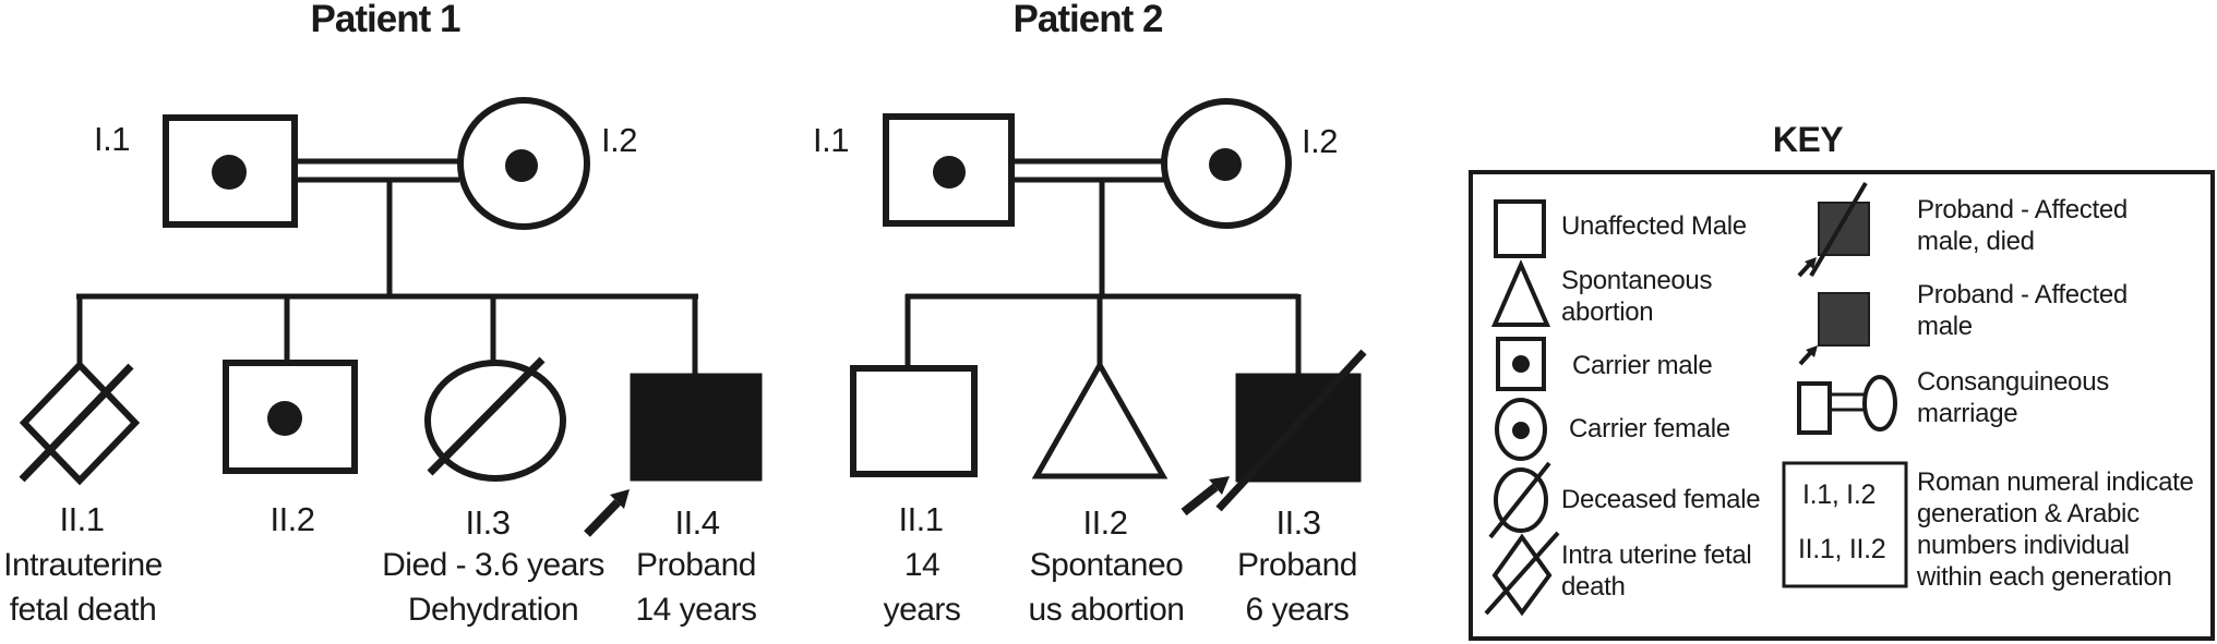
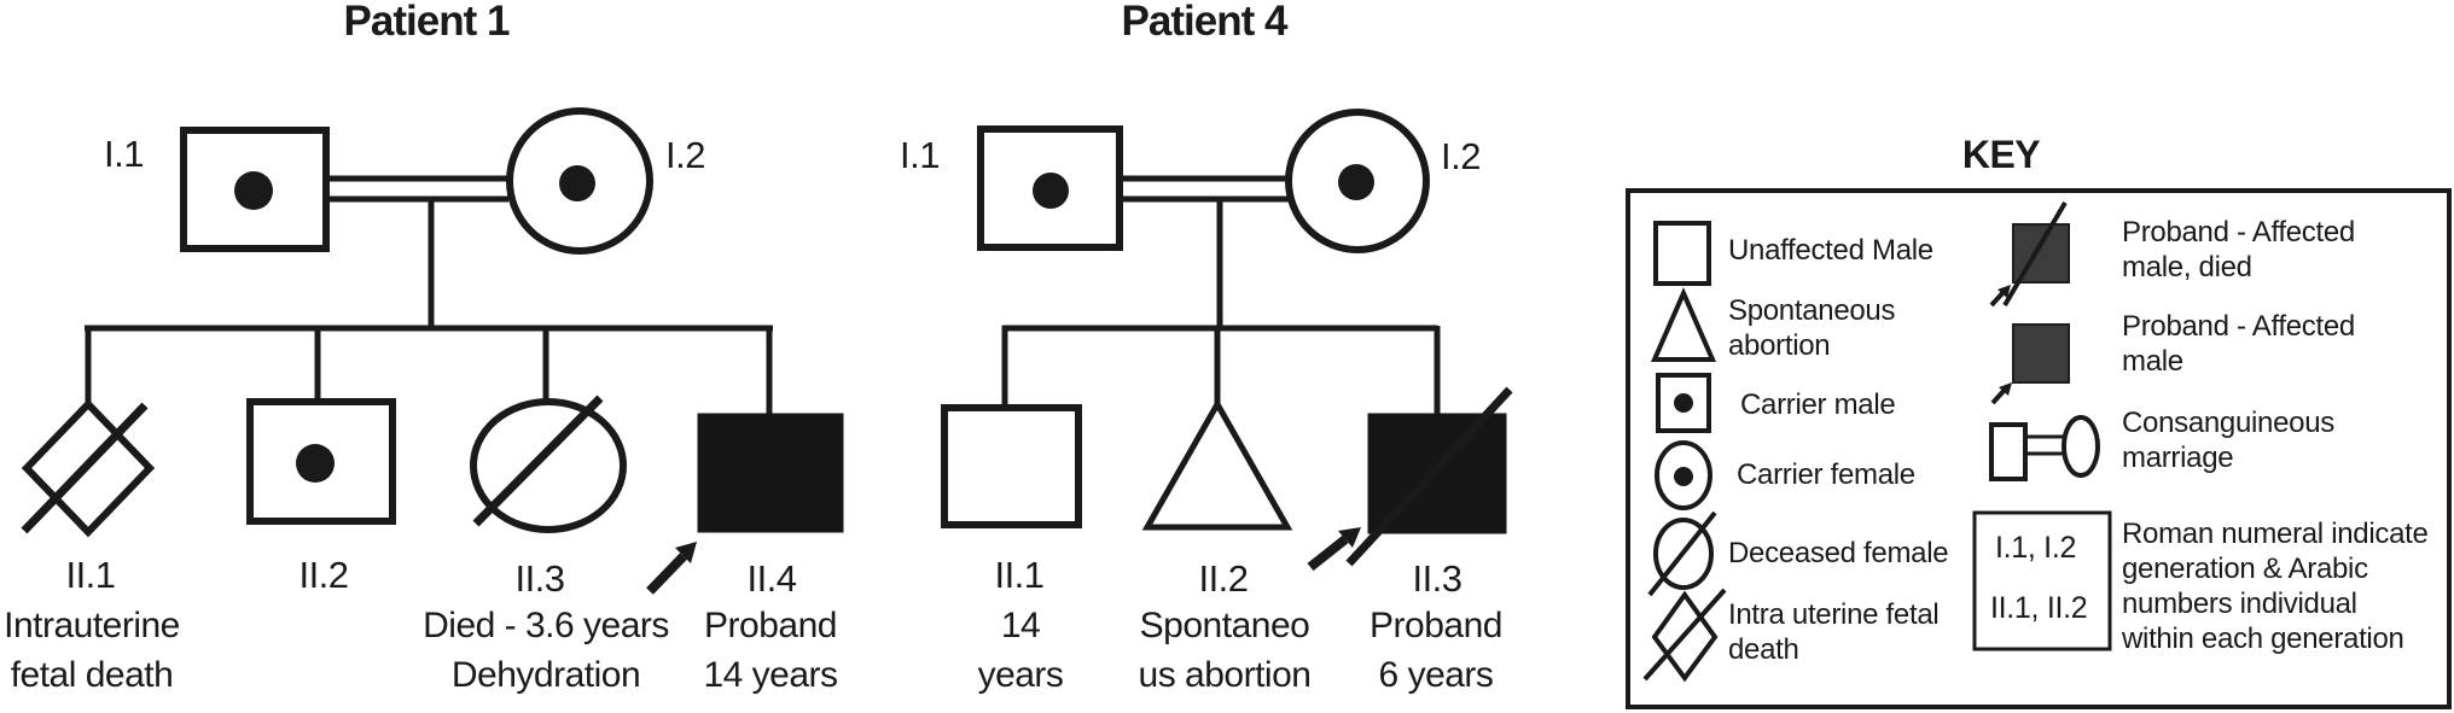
  Patient 1
  I.1
  I.2
  II.1
  Intrauterine
  fetal death
  II.2
  II.3
  Died - 3.6 years
  Dehydration
  II.4
  Proband
  14 years
- Patient 2
+ Patient 4
  I.1
  I.2
  II.1
  14
  years
  II.2
  Spontaneo
  us abortion
  II.3
  Proband
  6 years
  KEY
  Unaffected Male
  Spontaneous
  abortion
  Carrier male
  Carrier female
  Deceased female
  Intra uterine fetal
  death
  Proband - Affected
  male, died
  Proband - Affected
  male
  Consanguineous
  marriage
  Roman numeral indicate
  generation & Arabic
  numbers individual
  within each generation
  I.1, I.2
  II.1, II.2
